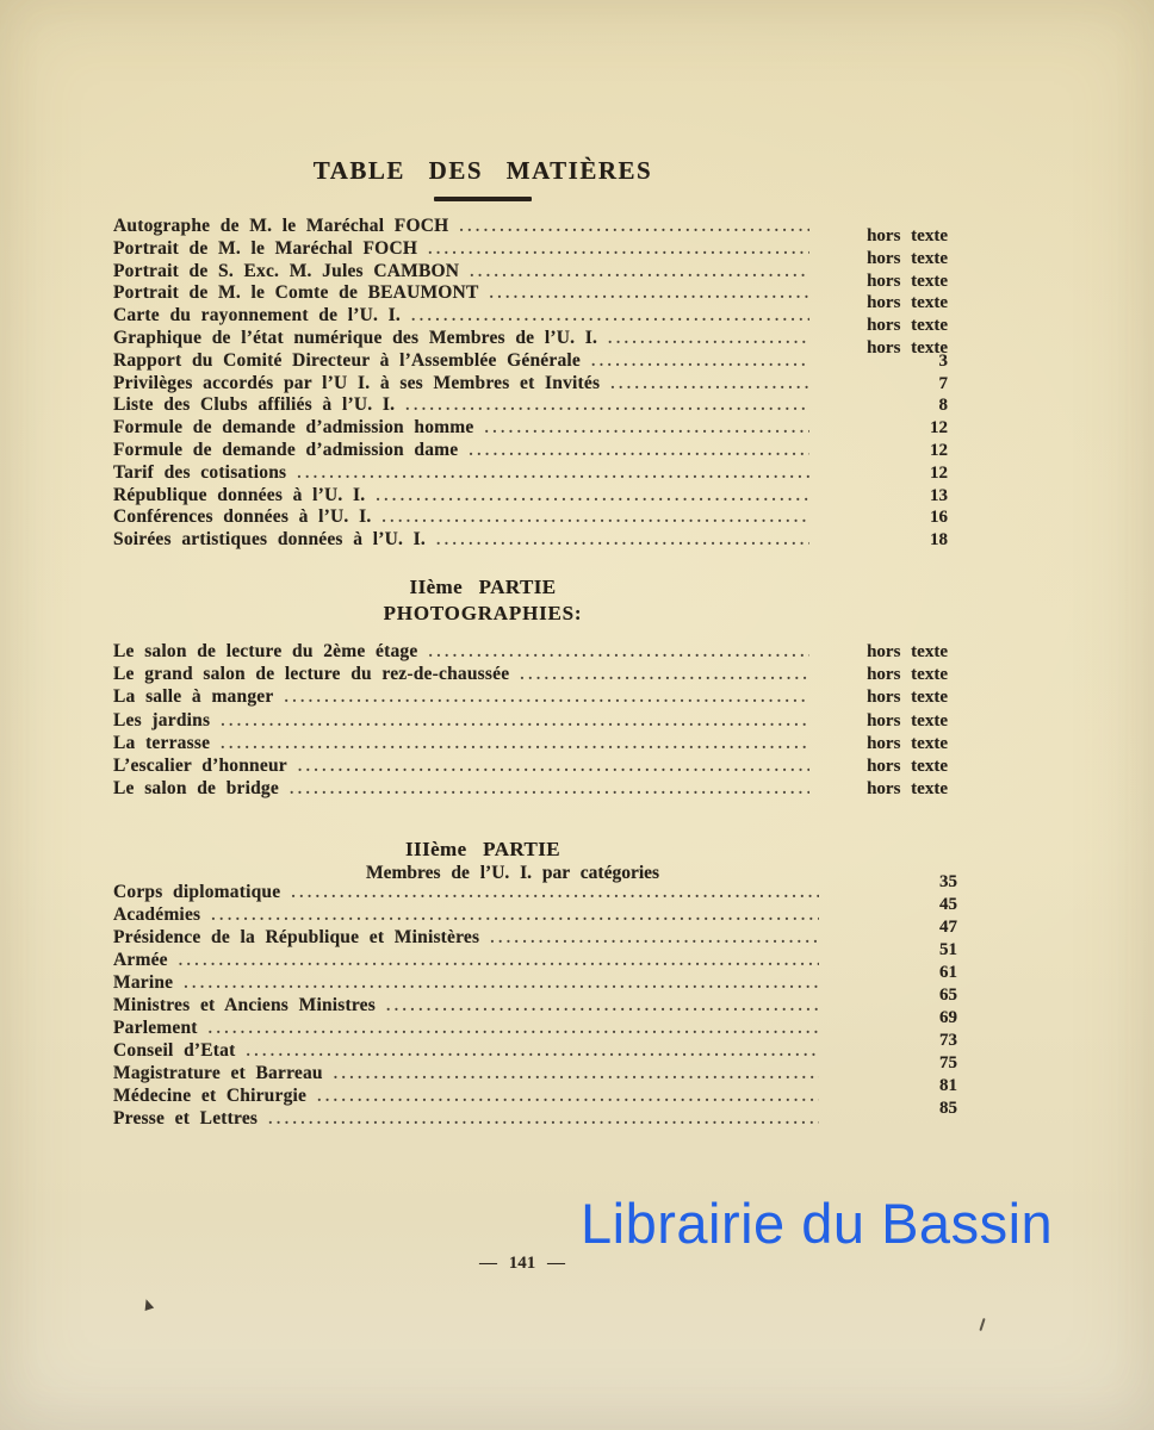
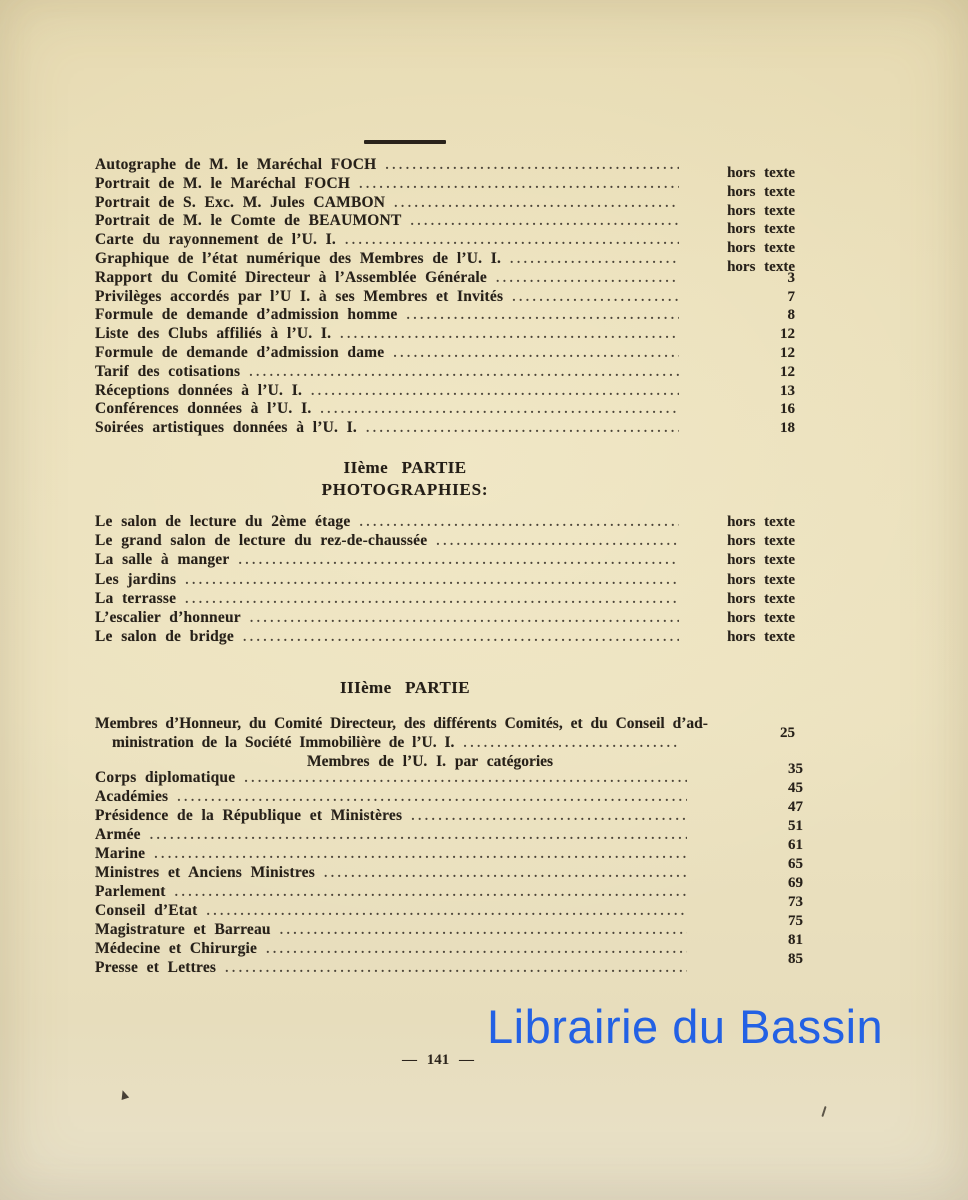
- TABLE DES MATIÈRES
  Autographe de M. le Maréchal FOCH
  hors texte
  Portrait de M. le Maréchal FOCH
  hors texte
  Portrait de S. Exc. M. Jules CAMBON
  hors texte
  Portrait de M. le Comte de BEAUMONT
  hors texte
  Carte du rayonnement de l’U. I.
  hors texte
  Graphique de l’état numérique des Membres de l’U. I.
  hors texte
  Rapport du Comité Directeur à l’Assemblée Générale
  3
  Privilèges accordés par l’U I. à ses Membres et Invités
  7
- Liste des Clubs affiliés à l’U. I.
+ Formule de demande d’admission homme
  8
- Formule de demande d’admission homme
+ Liste des Clubs affiliés à l’U. I.
  12
  Formule de demande d’admission dame
  12
  Tarif des cotisations
  12
- République données à l’U. I.
+ Réceptions données à l’U. I.
  13
  Conférences données à l’U. I.
  16
  Soirées artistiques données à l’U. I.
  18
  IIème PARTIE
  PHOTOGRAPHIES:
  Le salon de lecture du 2ème étage
  hors texte
  Le grand salon de lecture du rez-de-chaussée
  hors texte
  La salle à manger
  hors texte
  Les jardins
  hors texte
  La terrasse
  hors texte
  L’escalier d’honneur
  hors texte
  Le salon de bridge
  hors texte
  IIIème PARTIE
+ Membres d’Honneur, du Comité Directeur, des différents Comités, et du Conseil d’ad-
+ ministration de la Société Immobilière de l’U. I.
+ 25
  Membres de l’U. I. par catégories
  Corps diplomatique
  35
  Académies
  45
  Présidence de la République et Ministères
  47
  Armée
  51
  Marine
  61
  Ministres et Anciens Ministres
  65
  Parlement
  69
  Conseil d’Etat
  73
  Magistrature et Barreau
  75
  Médecine et Chirurgie
  81
  Presse et Lettres
  85
  Librairie du Bassin
  — 141 —
